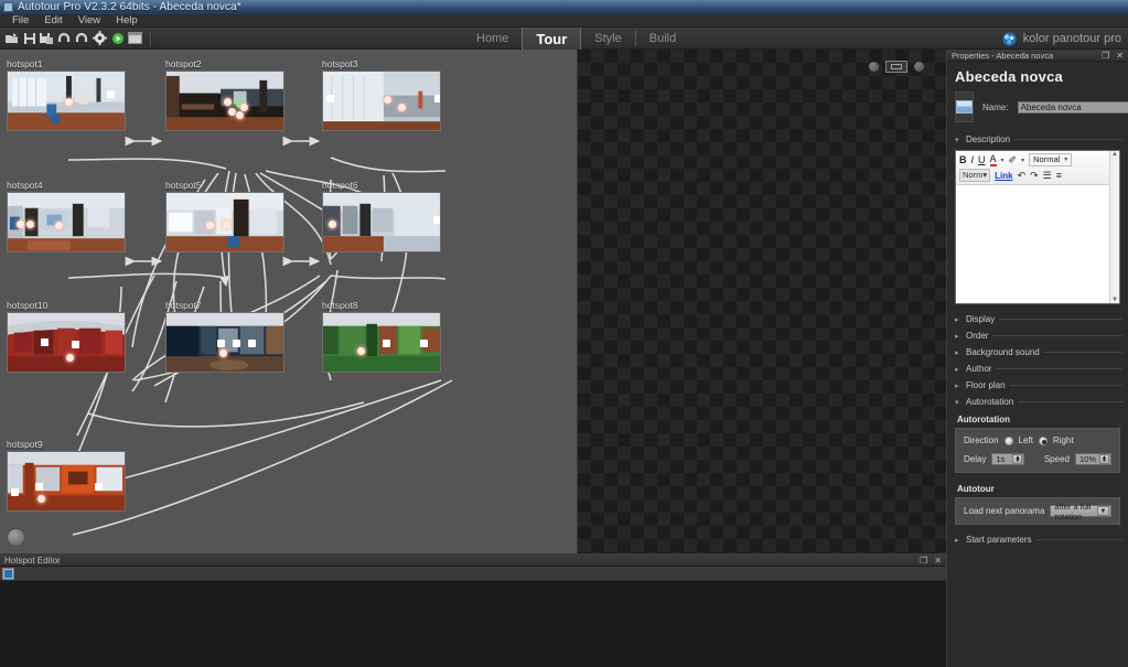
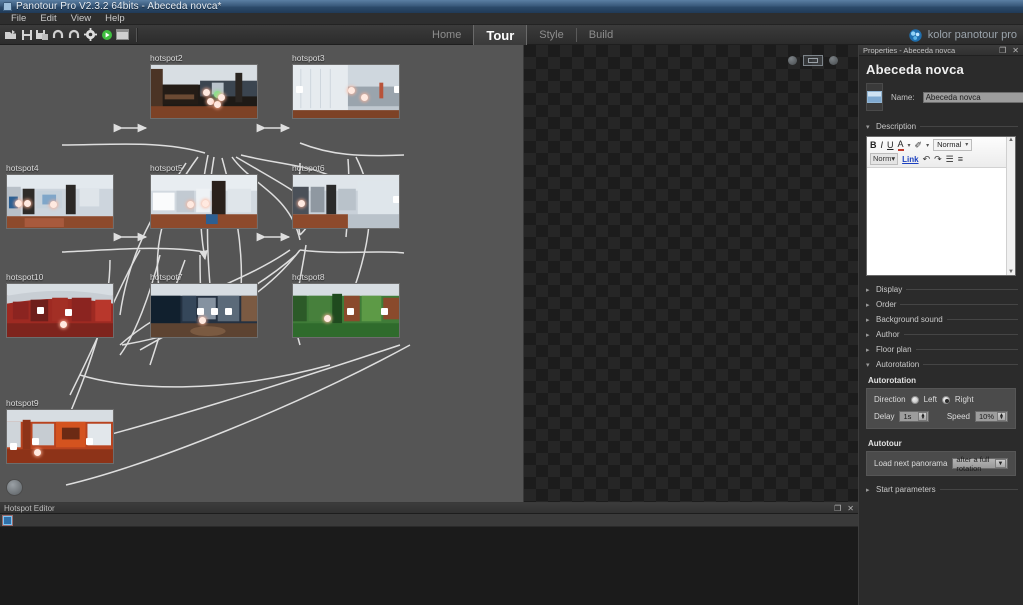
- Autotour Pro V2.3.2 64bits - Abeceda novca*
+ Panotour Pro V2.3.2 64bits - Abeceda novca*
  File
  Edit
  View
  Help
  Home
  Tour
  Style
  Build
  kolor panotour pro
- hotspot1
  hotspot2
  hotspot3
  hotspot4
  hotspot5
  hotspot6
  hotspot10
  hotspot7
  hotspot8
  hotspot9
  Hotspot Editor
  ❐
  ✕
  Properties - Abeceda novca
  ❐
  ✕
  Abeceda novca
  Name:
  Abeceda novca
  Description
  B
  I
  U
  A
  ✐
  Normal
  Norm▾
  Link
  ↶
  ↷
  ☰
  ≡
  Display
  Order
  Background sound
  Author
  Floor plan
  Autorotation
  Autorotation
  Direction
  Left
  Right
  Delay
  1s
  Speed
  10%
  Autotour
  Load next panorama
  after a full rotation
  Start parameters
